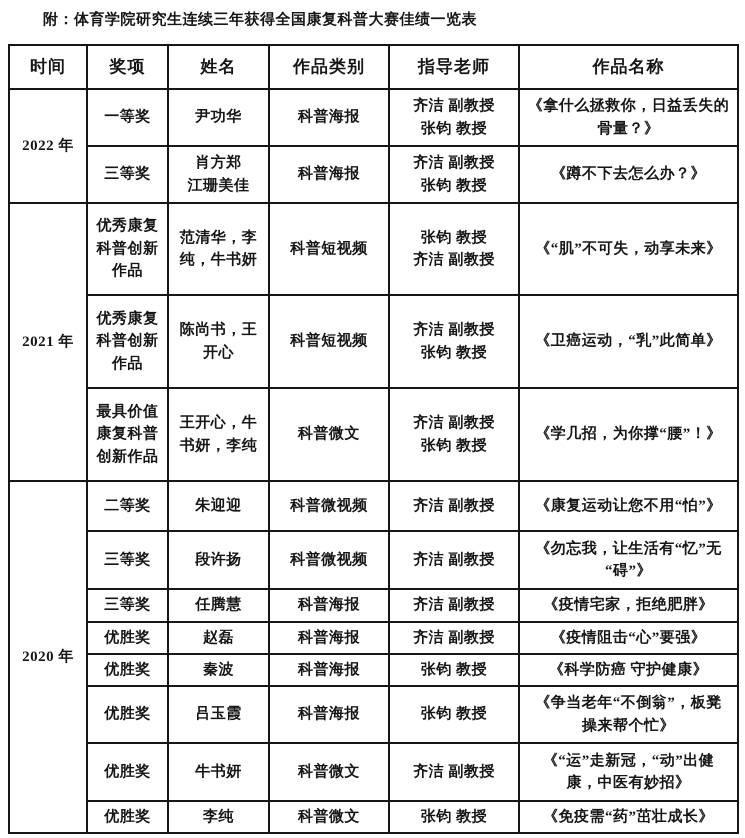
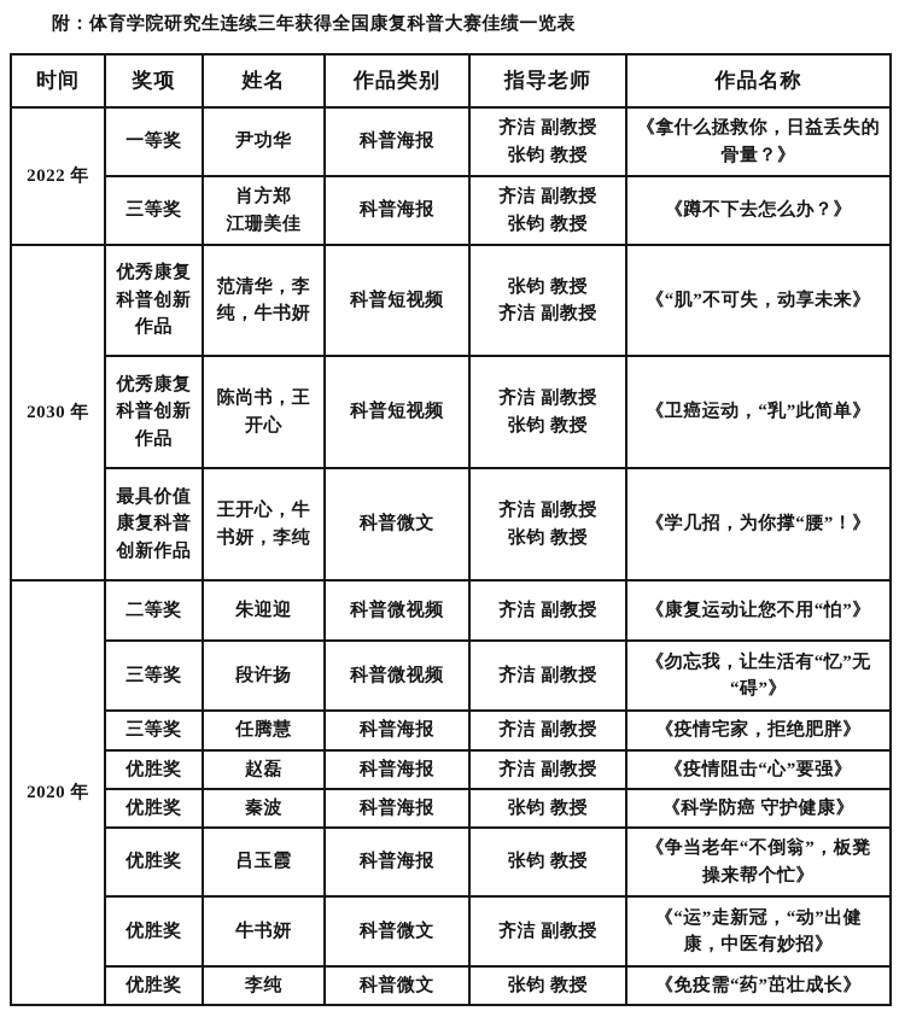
  附：体育学院研究生连续三年获得全国康复科普大赛佳绩一览表
  时间	奖项	姓名	作品类别	指导老师	作品名称
  2022 年	一等奖	尹功华	科普海报	齐洁 副教授 张钧 教授	《拿什么拯救你，日益丢失的 骨量？》
  三等奖	肖方郑 江珊美佳	科普海报	齐洁 副教授 张钧 教授	《蹲不下去怎么办？》
- 2021 年	优秀康复 科普创新 作品	范清华，李 纯，牛书妍	科普短视频	张钧 教授 齐洁 副教授	《“肌”不可失，动享未来》
+ 2030 年	优秀康复 科普创新 作品	范清华，李 纯，牛书妍	科普短视频	张钧 教授 齐洁 副教授	《“肌”不可失，动享未来》
  优秀康复 科普创新 作品	陈尚书，王 开心	科普短视频	齐洁 副教授 张钧 教授	《卫癌运动，“乳”此简单》
  最具价值 康复科普 创新作品	王开心，牛 书妍，李纯	科普微文	齐洁 副教授 张钧 教授	《学几招，为你撑“腰”！》
  2020 年	二等奖	朱迎迎	科普微视频	齐洁 副教授	《康复运动让您不用“怕”》
  三等奖	段许扬	科普微视频	齐洁 副教授	《勿忘我，让生活有“忆”无 “碍”》
  三等奖	任腾慧	科普海报	齐洁 副教授	《疫情宅家，拒绝肥胖》
  优胜奖	赵磊	科普海报	齐洁 副教授	《疫情阻击“心”要强》
  优胜奖	秦波	科普海报	张钧 教授	《科学防癌 守护健康》
  优胜奖	吕玉霞	科普海报	张钧 教授	《争当老年“不倒翁”，板凳 操来帮个忙》
  优胜奖	牛书妍	科普微文	齐洁 副教授	《“运”走新冠，“动”出健 康，中医有妙招》
  优胜奖	李纯	科普微文	张钧 教授	《免疫需“药”茁壮成长》
